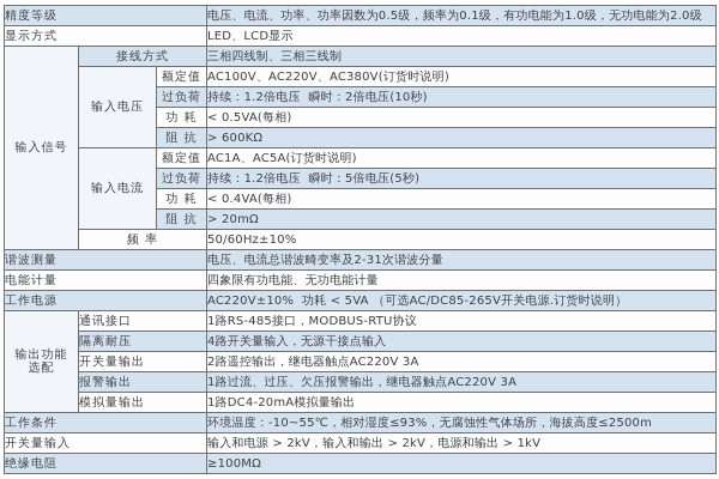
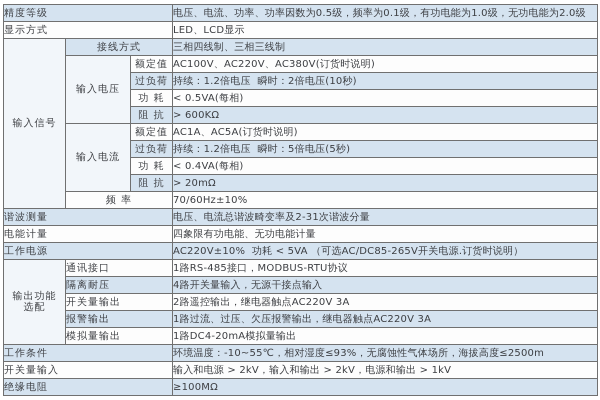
  精度等级	电压、电流、功率、功率因数为0.5级，频率为0.1级，有功电能为1.0级，无功电能为2.0级
  显示方式	LED、LCD显示
  输入信号	接线方式	三相四线制、三相三线制
  输入电压	额定值	AC100V、AC220V、AC380V(订货时说明)
  过负荷	持续：1.2倍电压 瞬时：2倍电压(10秒)
  功 耗	< 0.5VA(每相)
  阻 抗	> 600KΩ
  输入电流	额定值	AC1A、AC5A(订货时说明)
  过负荷	持续：1.2倍电压 瞬时：5倍电压(5秒)
  功 耗	< 0.4VA(每相)
  阻 抗	> 20mΩ
- 频 率	50/60Hz±10%
+ 频 率	70/60Hz±10%
  谐波测量	电压、电流总谐波畸变率及2-31次谐波分量
  电能计量	四象限有功电能、无功电能计量
  工作电源	AC220V±10% 功耗 < 5VA （可选AC/DC85-265V开关电源.订货时说明）
  输出功能 选配	通讯接口	1路RS-485接口，MODBUS-RTU协议
  隔离耐压	4路开关量输入，无源干接点输入
  开关量输出	2路遥控输出，继电器触点AC220V 3A
  报警输出	1路过流、过压、欠压报警输出，继电器触点AC220V 3A
  模拟量输出	1路DC4-20mA模拟量输出
  工作条件	环境温度：-10~55℃，相对湿度≤93%，无腐蚀性气体场所，海拔高度≤2500m
  开关量输入	输入和电源 > 2kV，输入和输出 > 2kV，电源和输出 > 1kV
  绝缘电阻	≥100MΩ
